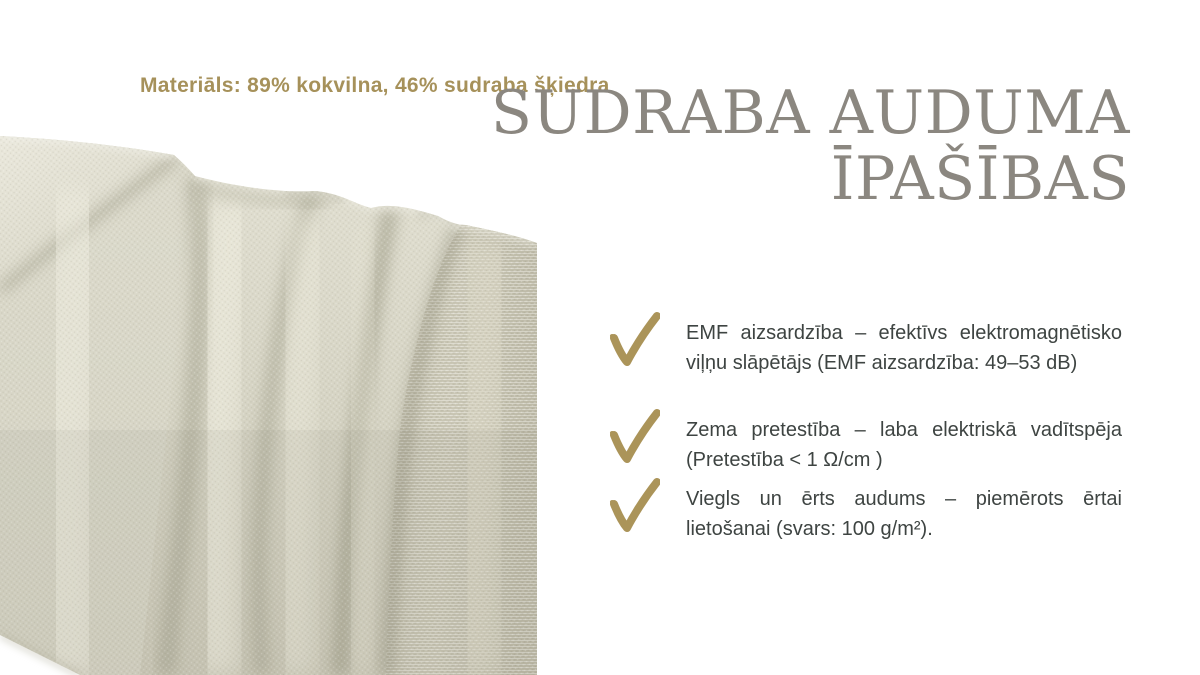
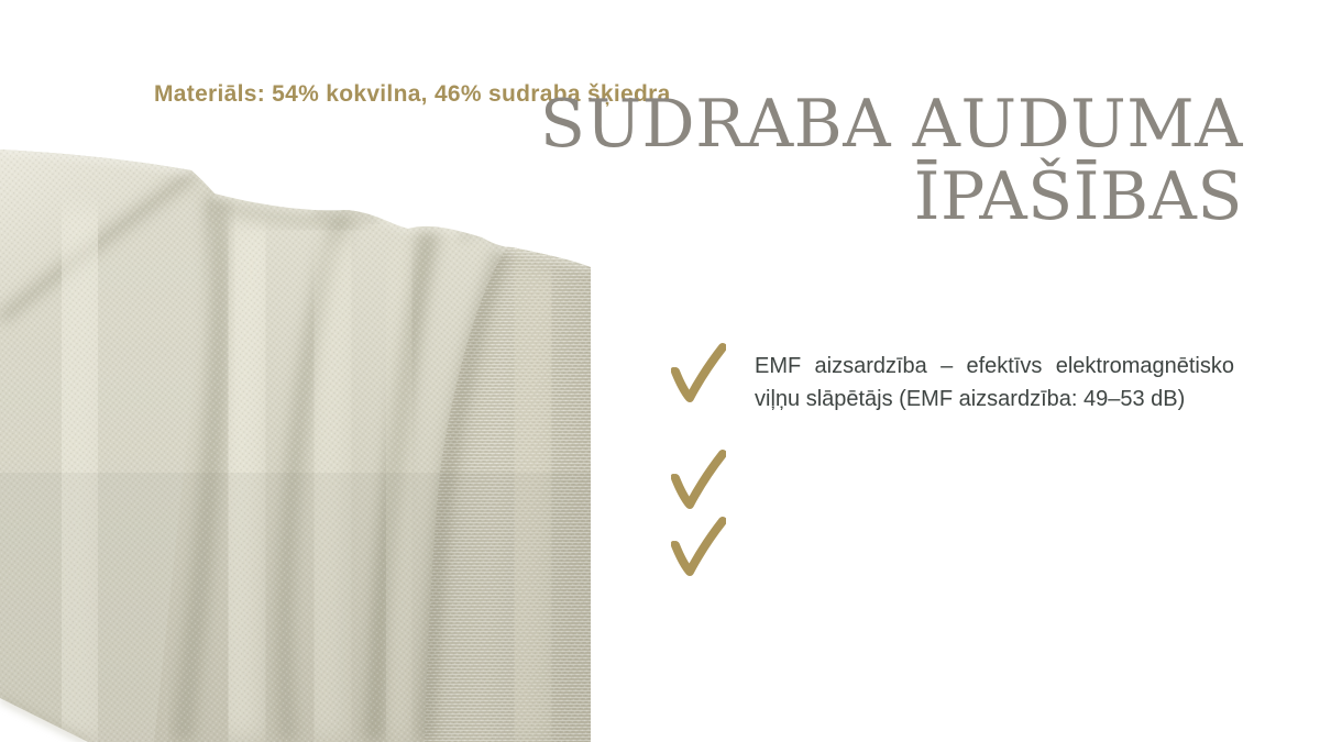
- Materiāls: 89% kokvilna, 46% sudraba šķiedra
+ Materiāls: 54% kokvilna, 46% sudraba šķiedra
  SUDRABA AUDUMA
  ĪPAŠĪBAS
  EMF aizsardzība – efektīvs elektromagnētisko viļņu slāpētājs (EMF aizsardzība: 49–53 dB)
- Zema pretestība – laba elektriskā vadītspēja (Pretestība < 1 Ω/cm )
- Viegls un ērts audums – piemērots ērtai lietošanai (svars: 100 g/m²).
